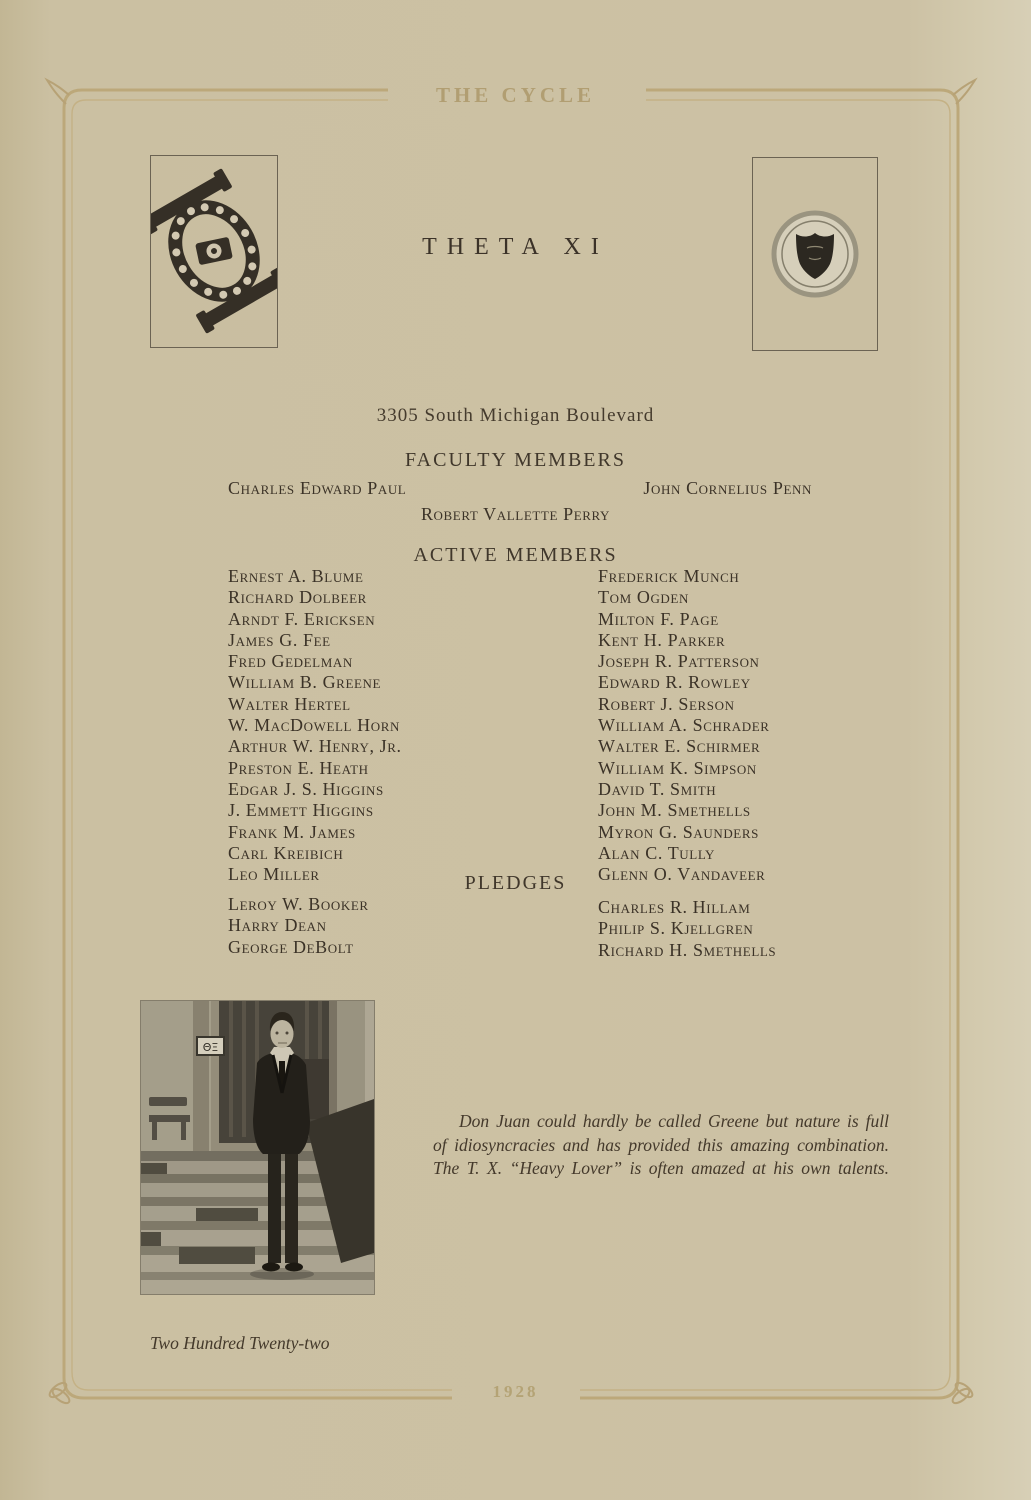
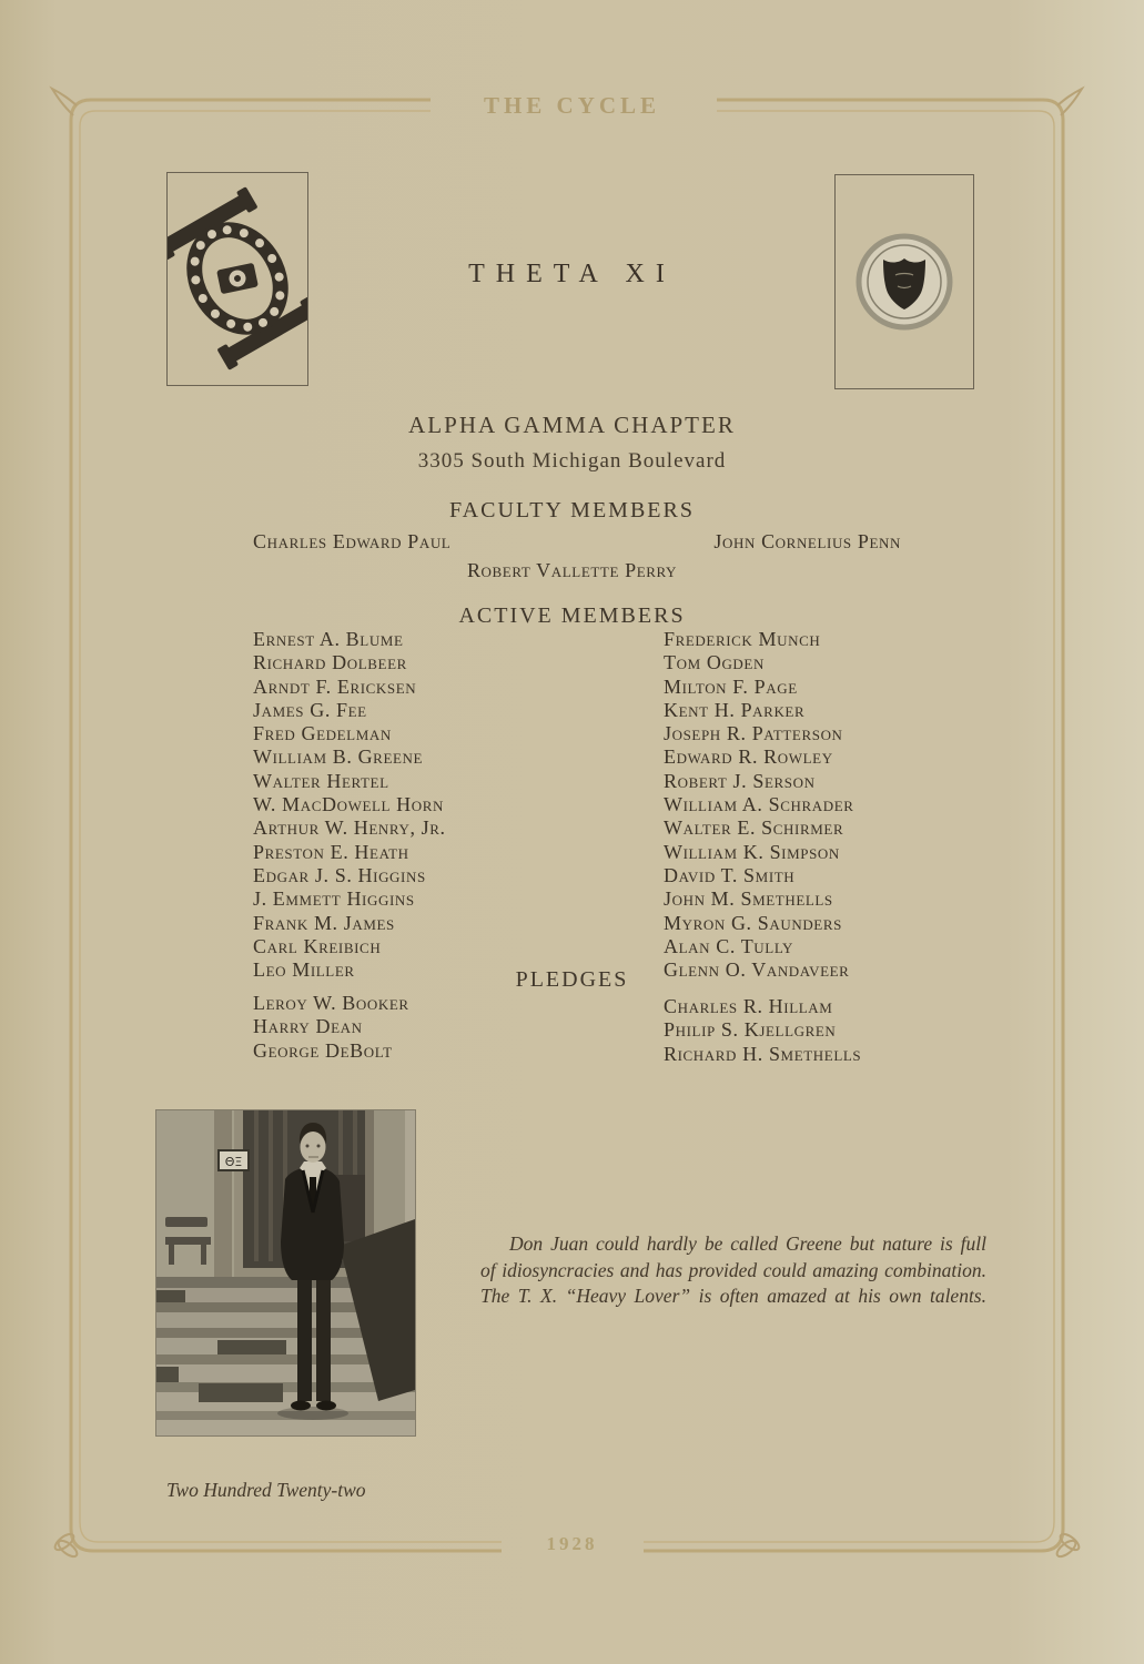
  THE CYCLE
  1928
  THETA XI
+ ALPHA GAMMA CHAPTER
  3305 South Michigan Boulevard
  FACULTY MEMBERS
  Charles Edward Paul
  John Cornelius Penn
  Robert Vallette Perry
  ACTIVE MEMBERS
  Ernest A. Blume
  Richard Dolbeer
  Arndt F. Ericksen
  James G. Fee
  Fred Gedelman
  William B. Greene
  Walter Hertel
  W. MacDowell Horn
  Arthur W. Henry, Jr.
  Preston E. Heath
  Edgar J. S. Higgins
  J. Emmett Higgins
  Frank M. James
  Carl Kreibich
  Leo Miller
  Frederick Munch
  Tom Ogden
  Milton F. Page
  Kent H. Parker
  Joseph R. Patterson
  Edward R. Rowley
  Robert J. Serson
  William A. Schrader
  Walter E. Schirmer
  William K. Simpson
  David T. Smith
  John M. Smethells
  Myron G. Saunders
  Alan C. Tully
  Glenn O. Vandaveer
  PLEDGES
  Leroy W. Booker
  Harry Dean
  George DeBolt
  Charles R. Hillam
  Philip S. Kjellgren
  Richard H. Smethells
  ΘΞ
  Don Juan could hardly be called Greene but nature is full
- of idiosyncracies and has provided this amazing combination.
+ of idiosyncracies and has provided could amazing combination.
  The T. X. “Heavy Lover” is often amazed at his own talents.
  Two Hundred Twenty-two
